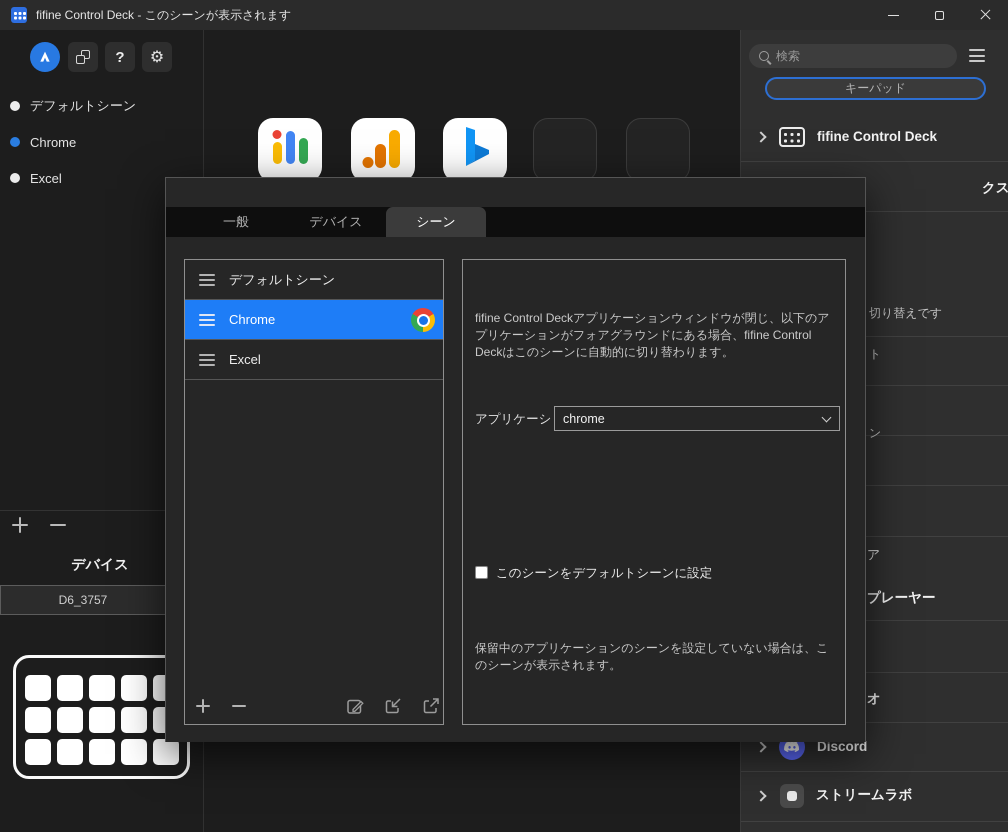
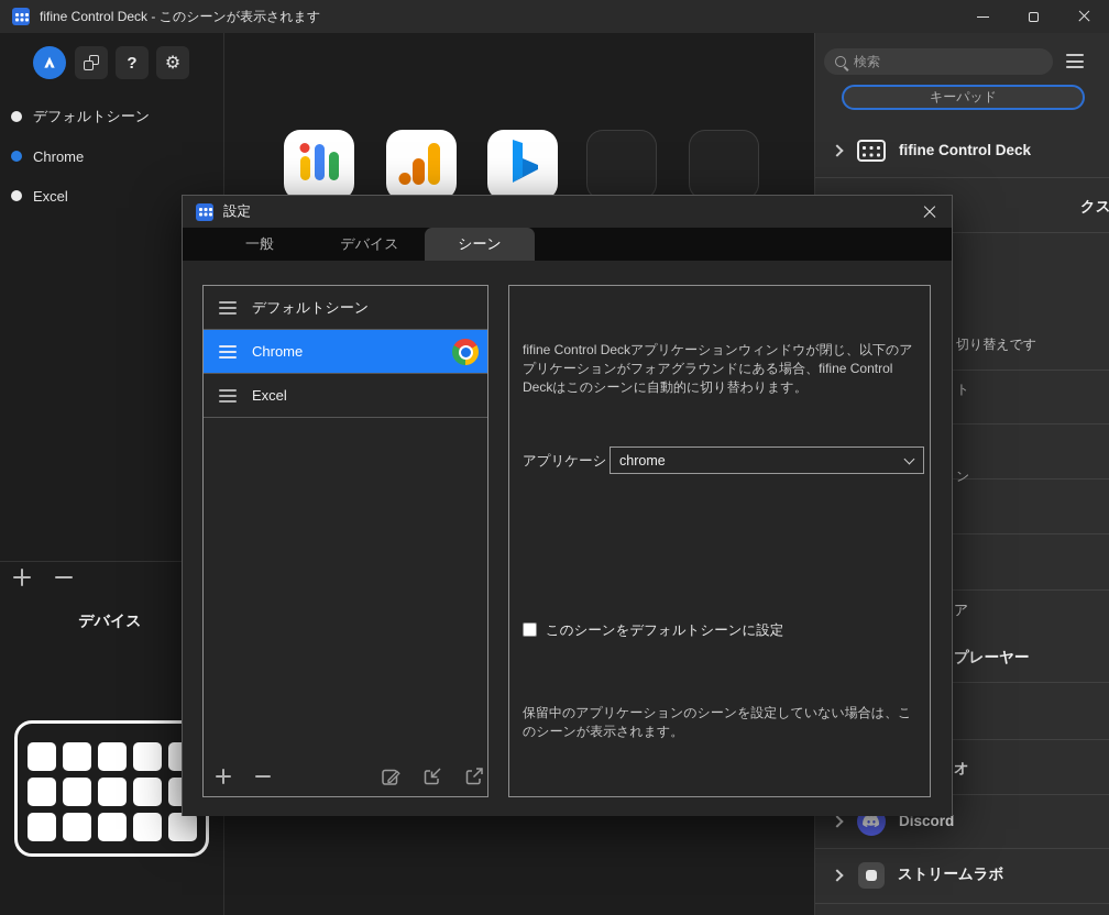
  fifine Control Deck - このシーンが表示されます
  ?
  ⚙
  デフォルトシーン
  Chrome
  Excel
  デバイス
- D6_3757
  検索
  キーパッド
  fifine Control Deck
  クス
  切り替えです
  ト
  ン
  ア
  プレーヤー
  オ
  Discord
  ストリームラボ
+ 設定
  一般
  デバイス
  シーン
  デフォルトシーン
  Chrome
  Excel
  fifine Control Deckアプリケーションウィンドウが閉じ、以下のアプリケーションがフォアグラウンドにある場合、fifine Control Deckはこのシーンに自動的に切り替わります。
  chrome
  このシーンをデフォルトシーンに設定
  保留中のアプリケーションのシーンを設定していない場合は、このシーンが表示されます。
